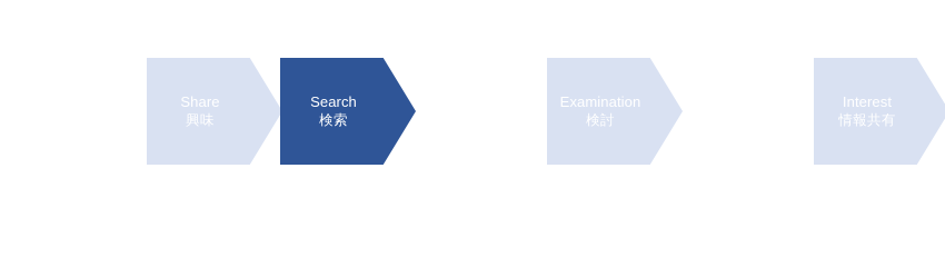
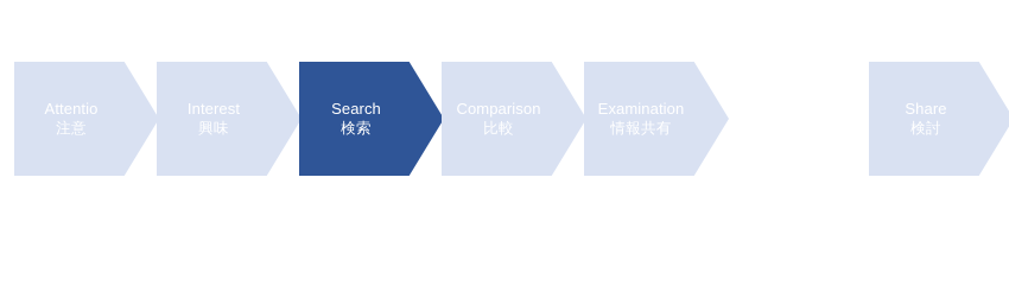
+ Attentio
+ 注意
- Share
+ Interest
  興味
  Search
  検索
+ Comparison
+ 比較
  Examination
- 検討
+ 情報共有
- Interest
+ Share
- 情報共有
+ 検討
